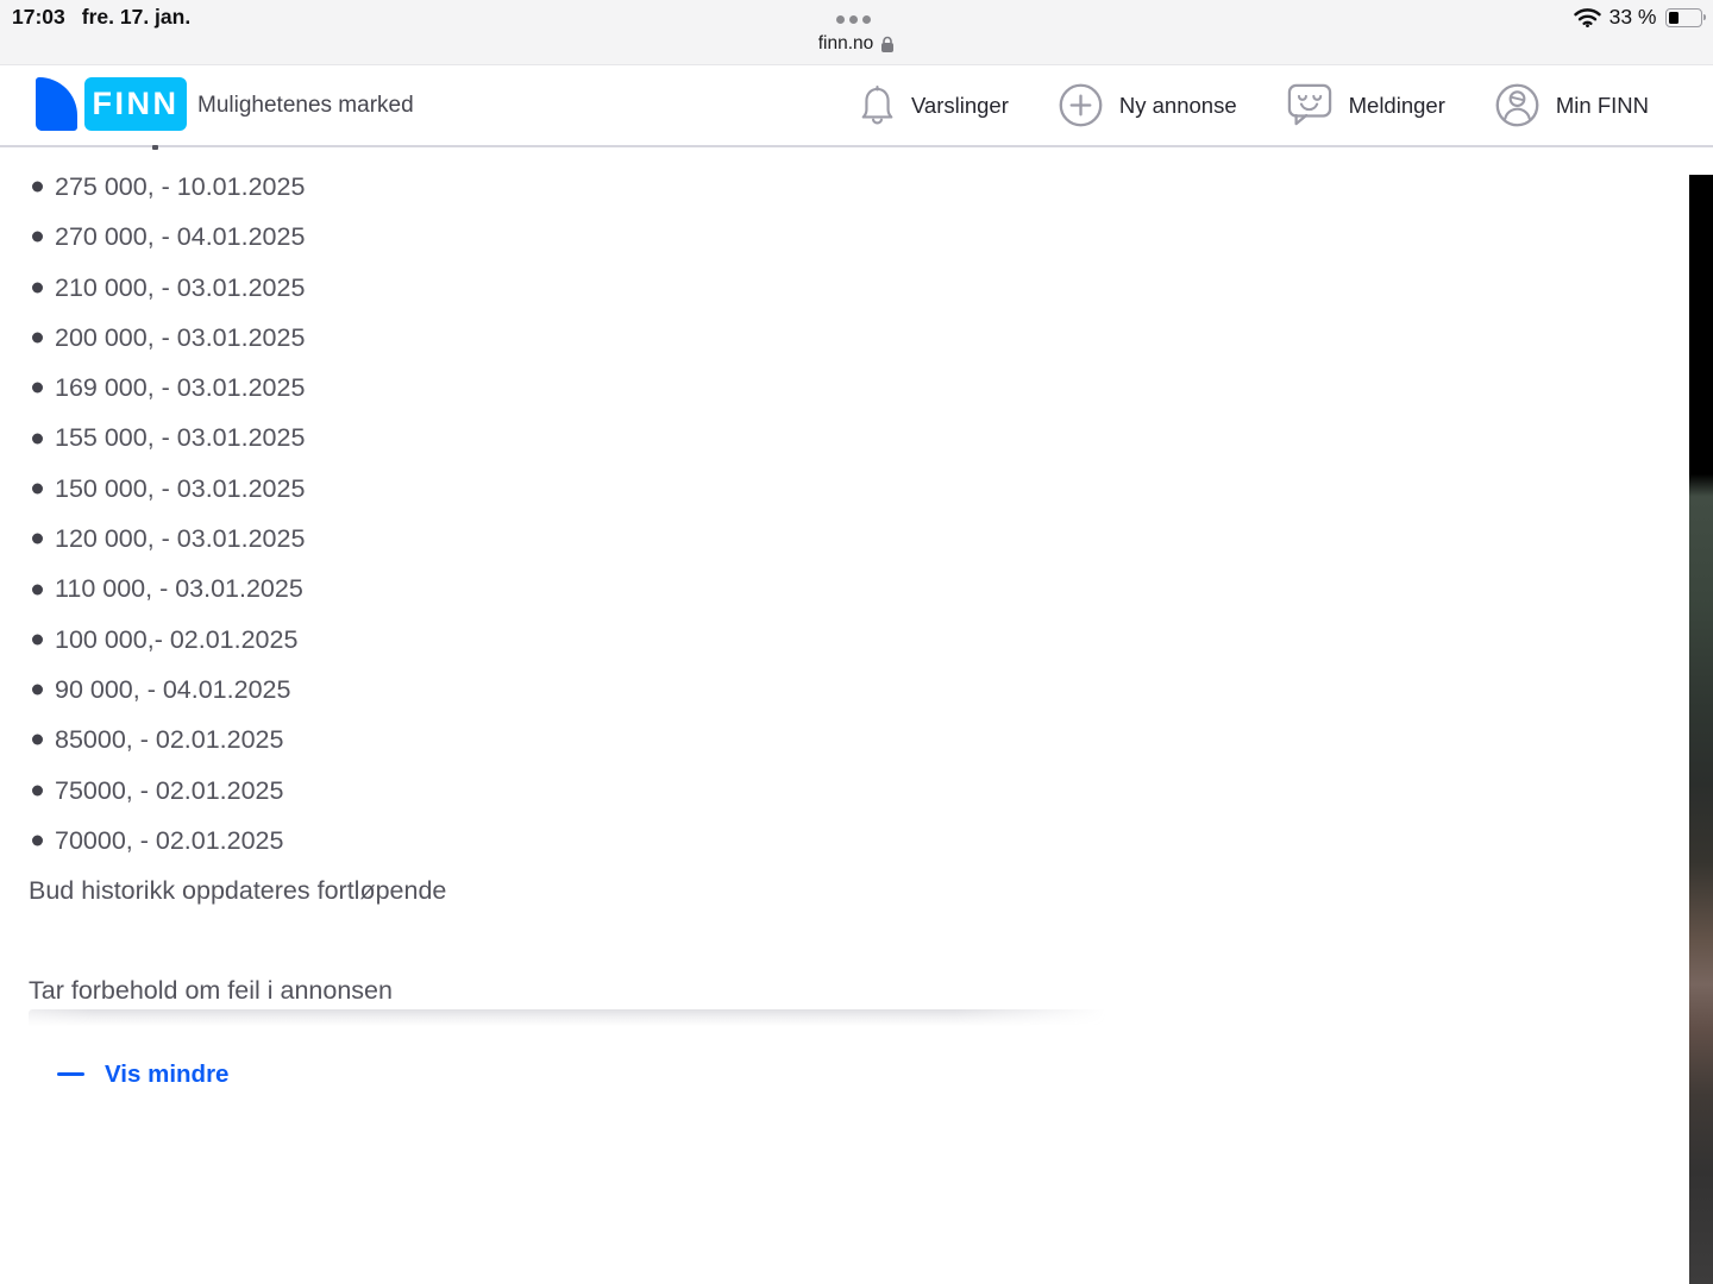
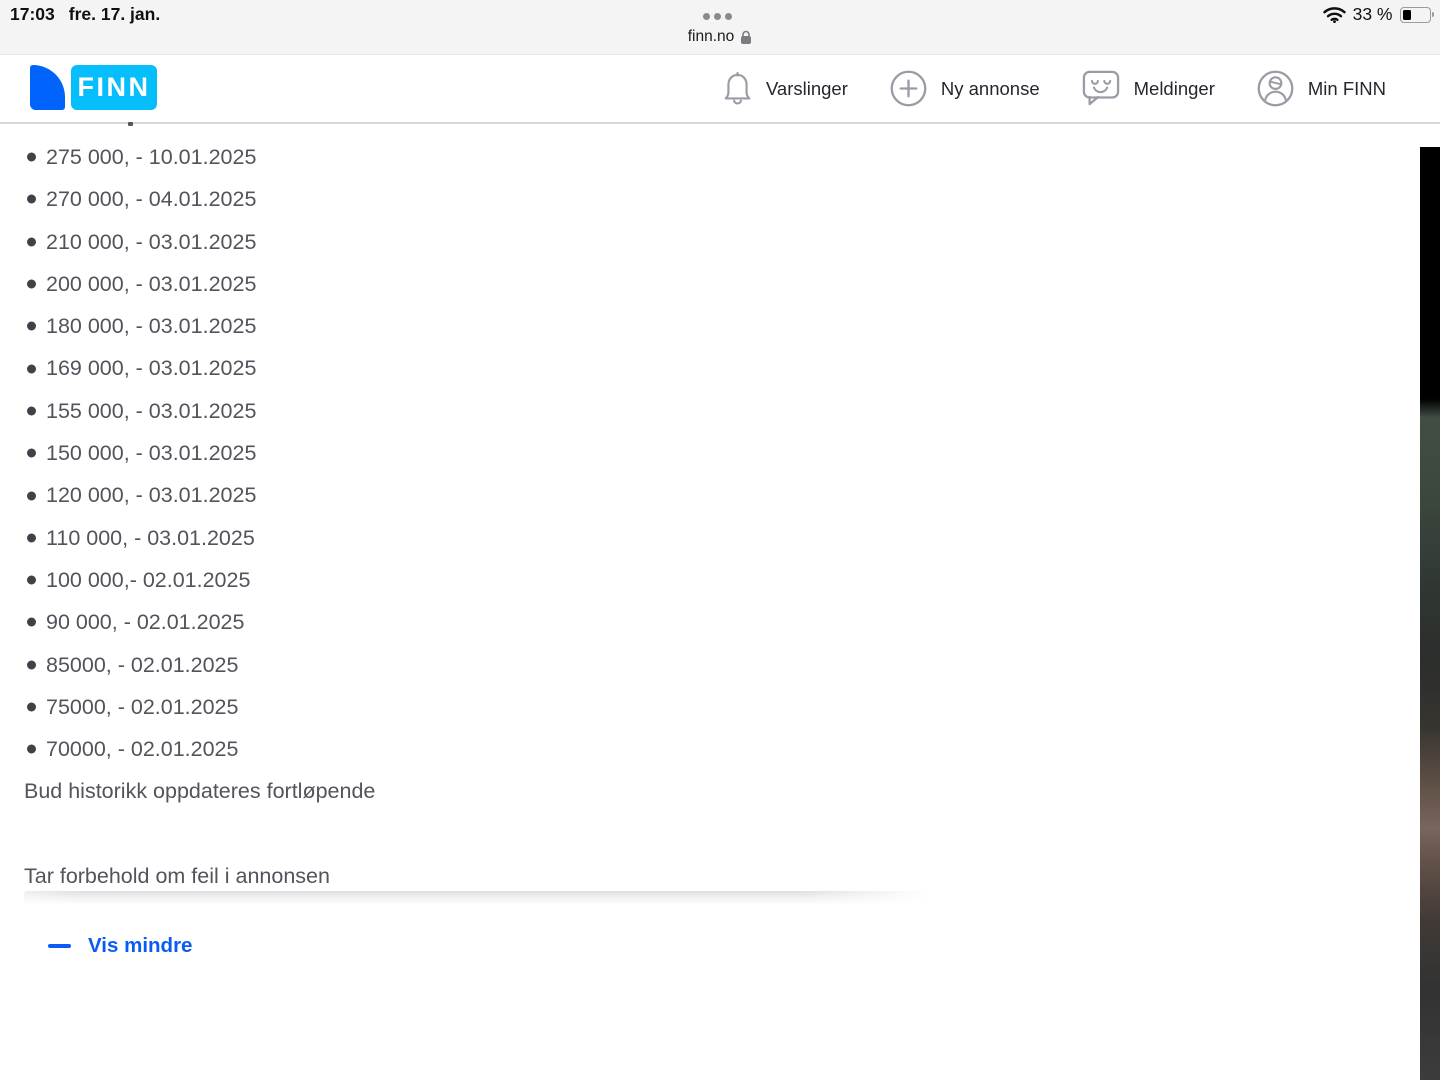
  17:03
  fre. 17. jan.
  finn.no
  33 %
  FINN
- Mulighetenes marked
  Varslinger
  Ny annonse
  Meldinger
  Min FINN
  275 000, - 10.01.2025
  270 000, - 04.01.2025
  210 000, - 03.01.2025
  200 000, - 03.01.2025
+ 180 000, - 03.01.2025
  169 000, - 03.01.2025
  155 000, - 03.01.2025
  150 000, - 03.01.2025
  120 000, - 03.01.2025
  110 000, - 03.01.2025
  100 000,- 02.01.2025
- 90 000, - 04.01.2025
+ 90 000, - 02.01.2025
  85000, - 02.01.2025
  75000, - 02.01.2025
  70000, - 02.01.2025
  Bud historikk oppdateres fortløpende
  Tar forbehold om feil i annonsen
  Vis mindre
